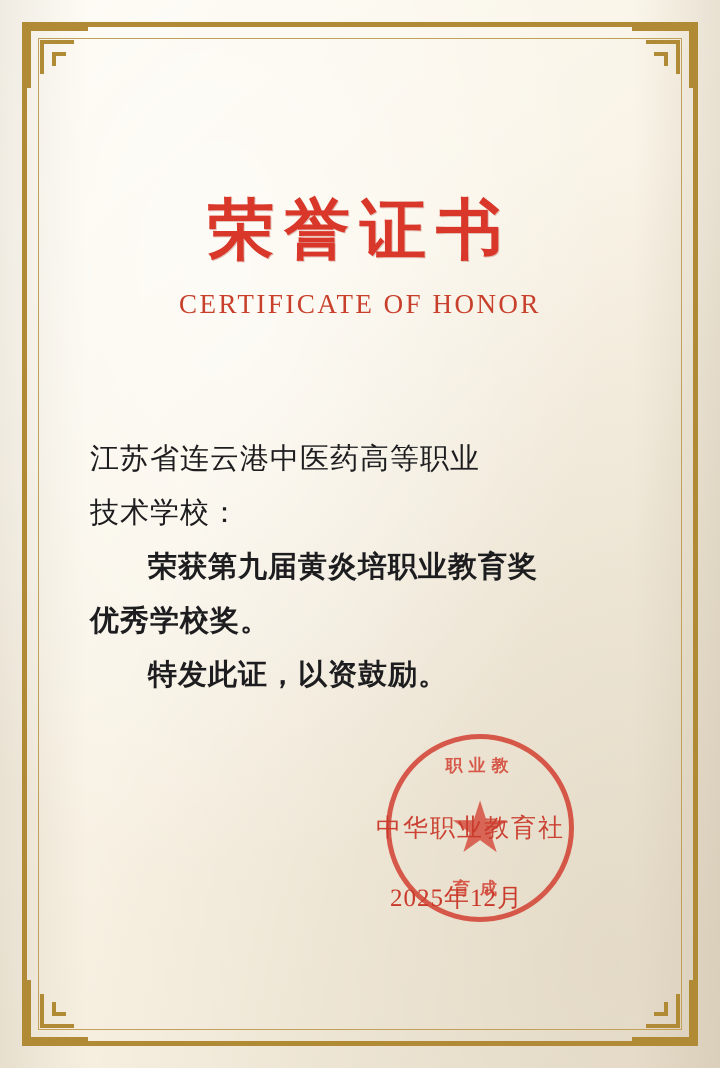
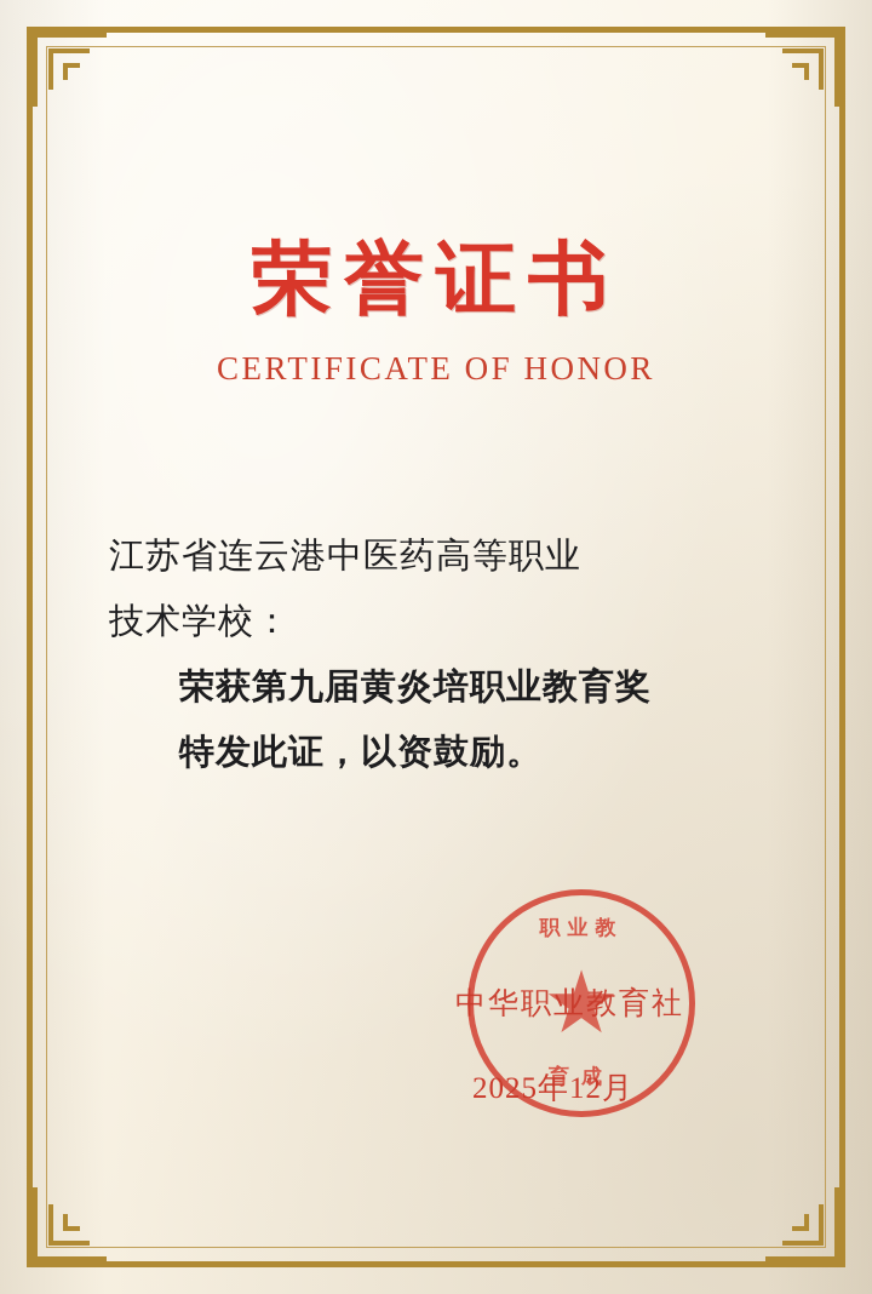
  荣誉证书
  CERTIFICATE OF HONOR
  江苏省连云港中医药高等职业
  技术学校：
  荣获第九届黄炎培职业教育奖
- 优秀学校奖。
  特发此证，以资鼓励。
  职业教
  ★
  育成
  中华职业教育社
  2025年12月
